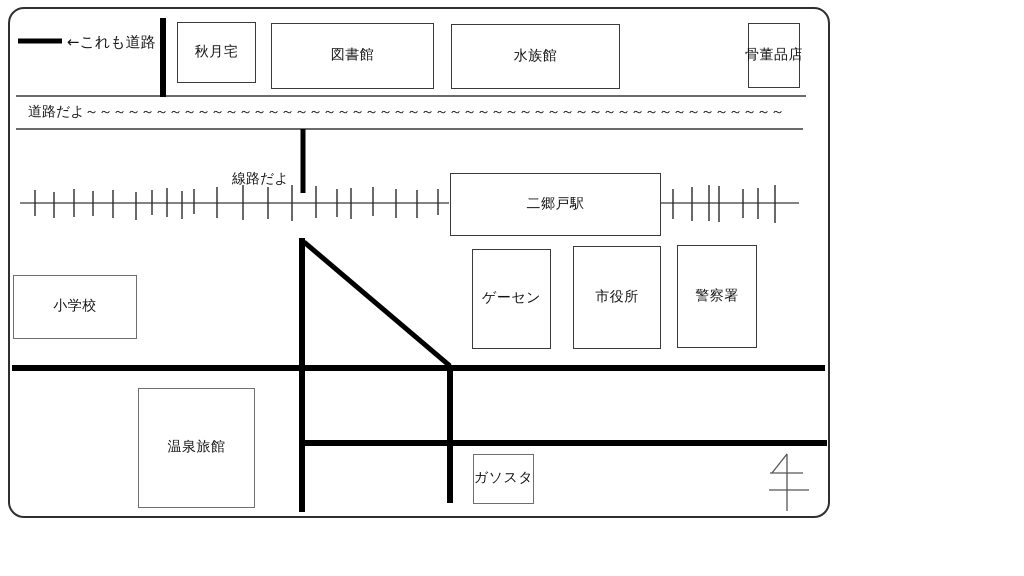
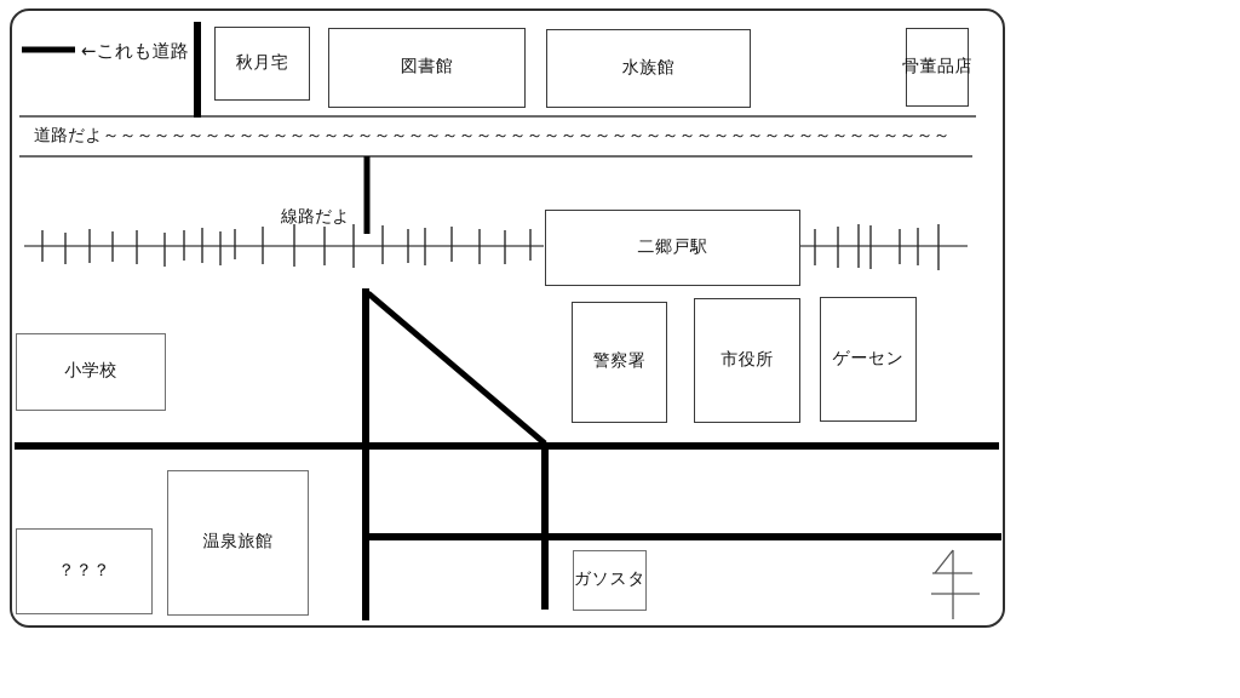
  ←これも道路
  道路だよ～～～～～～～～～～～～～～～～～～～～～～～～～～～～～～～～～～～～～～～～～～～～～～～～～～
  線路だよ
  秋月宅
  図書館
  水族館
  骨董品店
  二郷戸駅
- ゲーセン
+ 警察署
  市役所
- 警察署
+ ゲーセン
  小学校
+ ？？？
  温泉旅館
  ガソスタ
